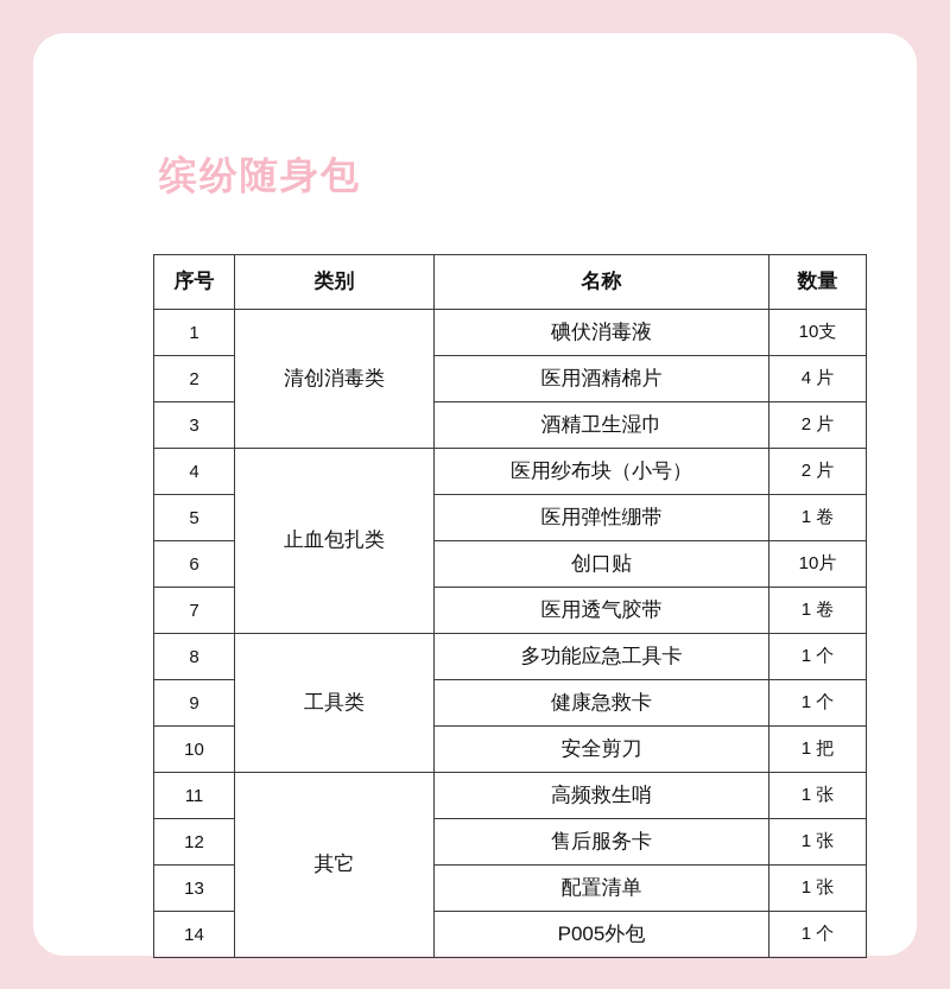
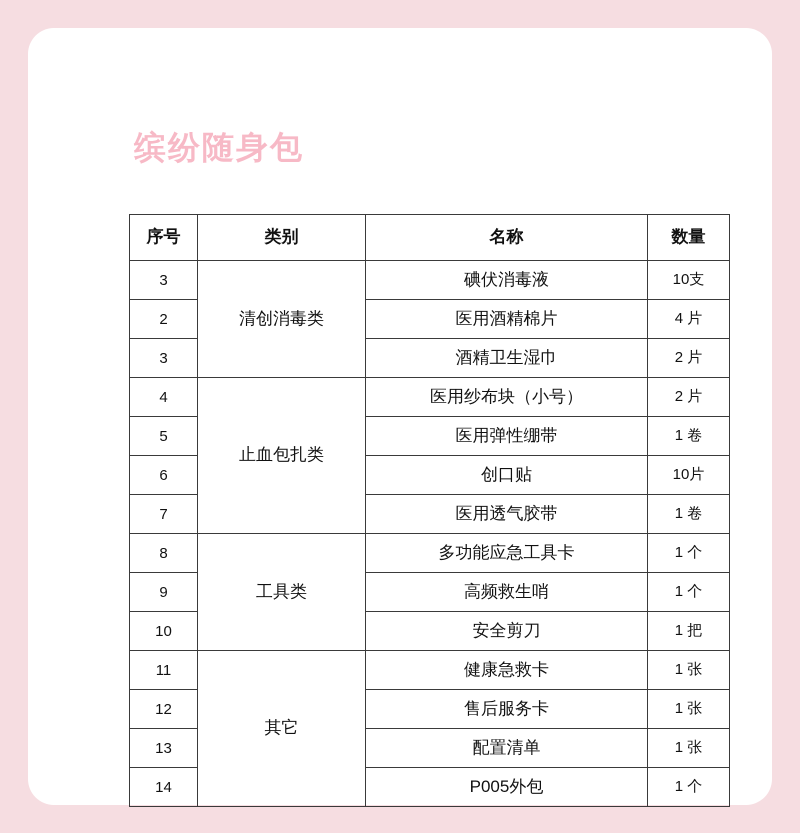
  缤纷随身包
  序号	类别	名称	数量
- 1	清创消毒类	碘伏消毒液	10支
+ 3	清创消毒类	碘伏消毒液	10支
  2	医用酒精棉片	4 片
  3	酒精卫生湿巾	2 片
  4	止血包扎类	医用纱布块（小号）	2 片
  5	医用弹性绷带	1 卷
  6	创口贴	10片
  7	医用透气胶带	1 卷
  8	工具类	多功能应急工具卡	1 个
- 9	健康急救卡	1 个
+ 9	高频救生哨	1 个
  10	安全剪刀	1 把
- 11	其它	高频救生哨	1 张
+ 11	其它	健康急救卡	1 张
  12	售后服务卡	1 张
  13	配置清单	1 张
  14	P005外包	1 个
